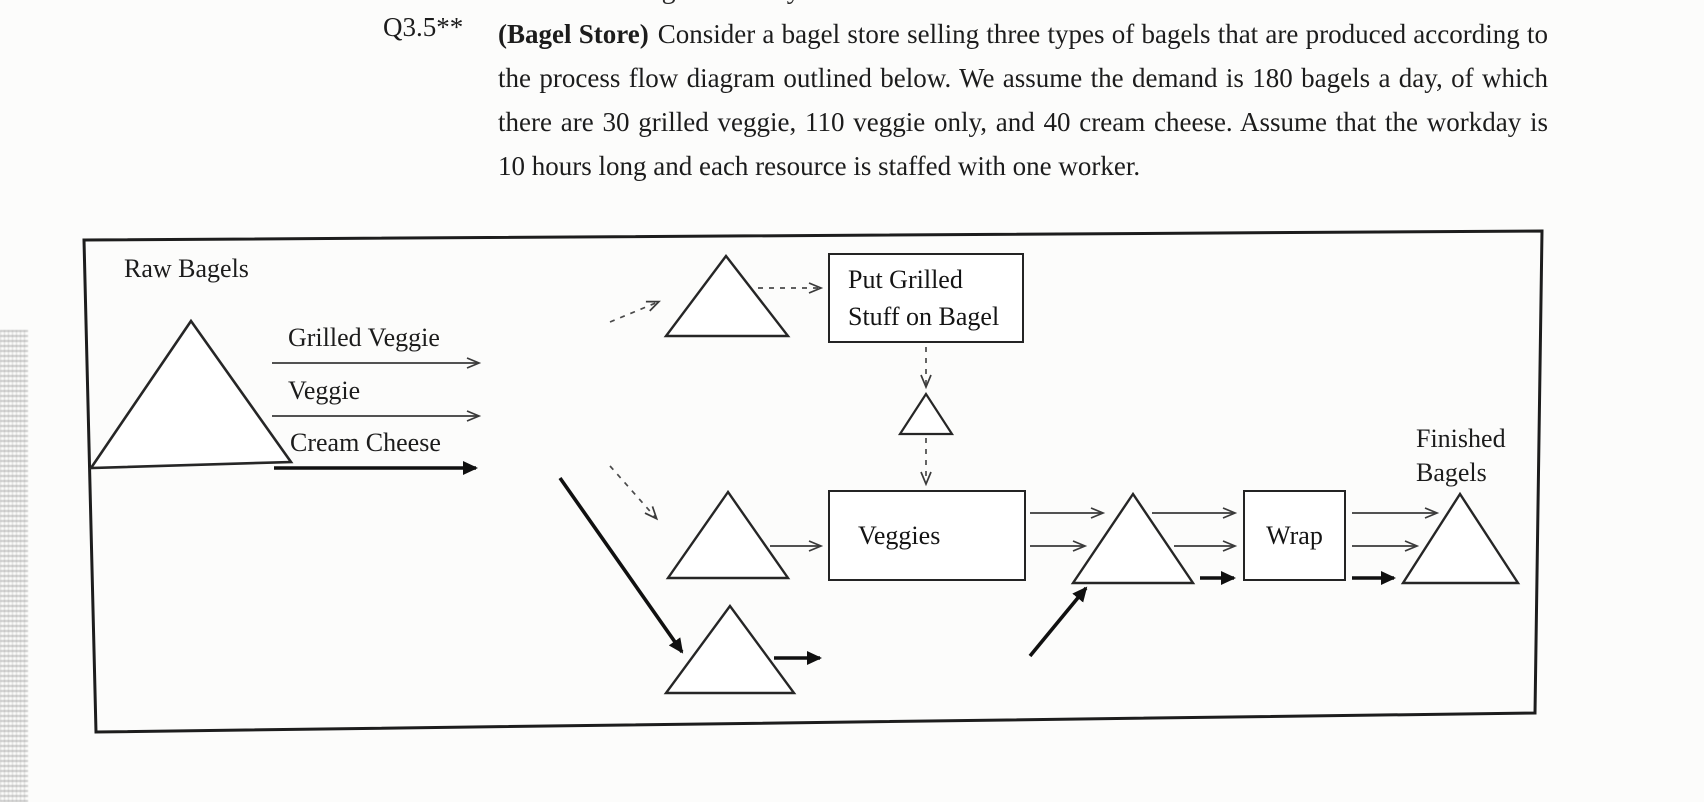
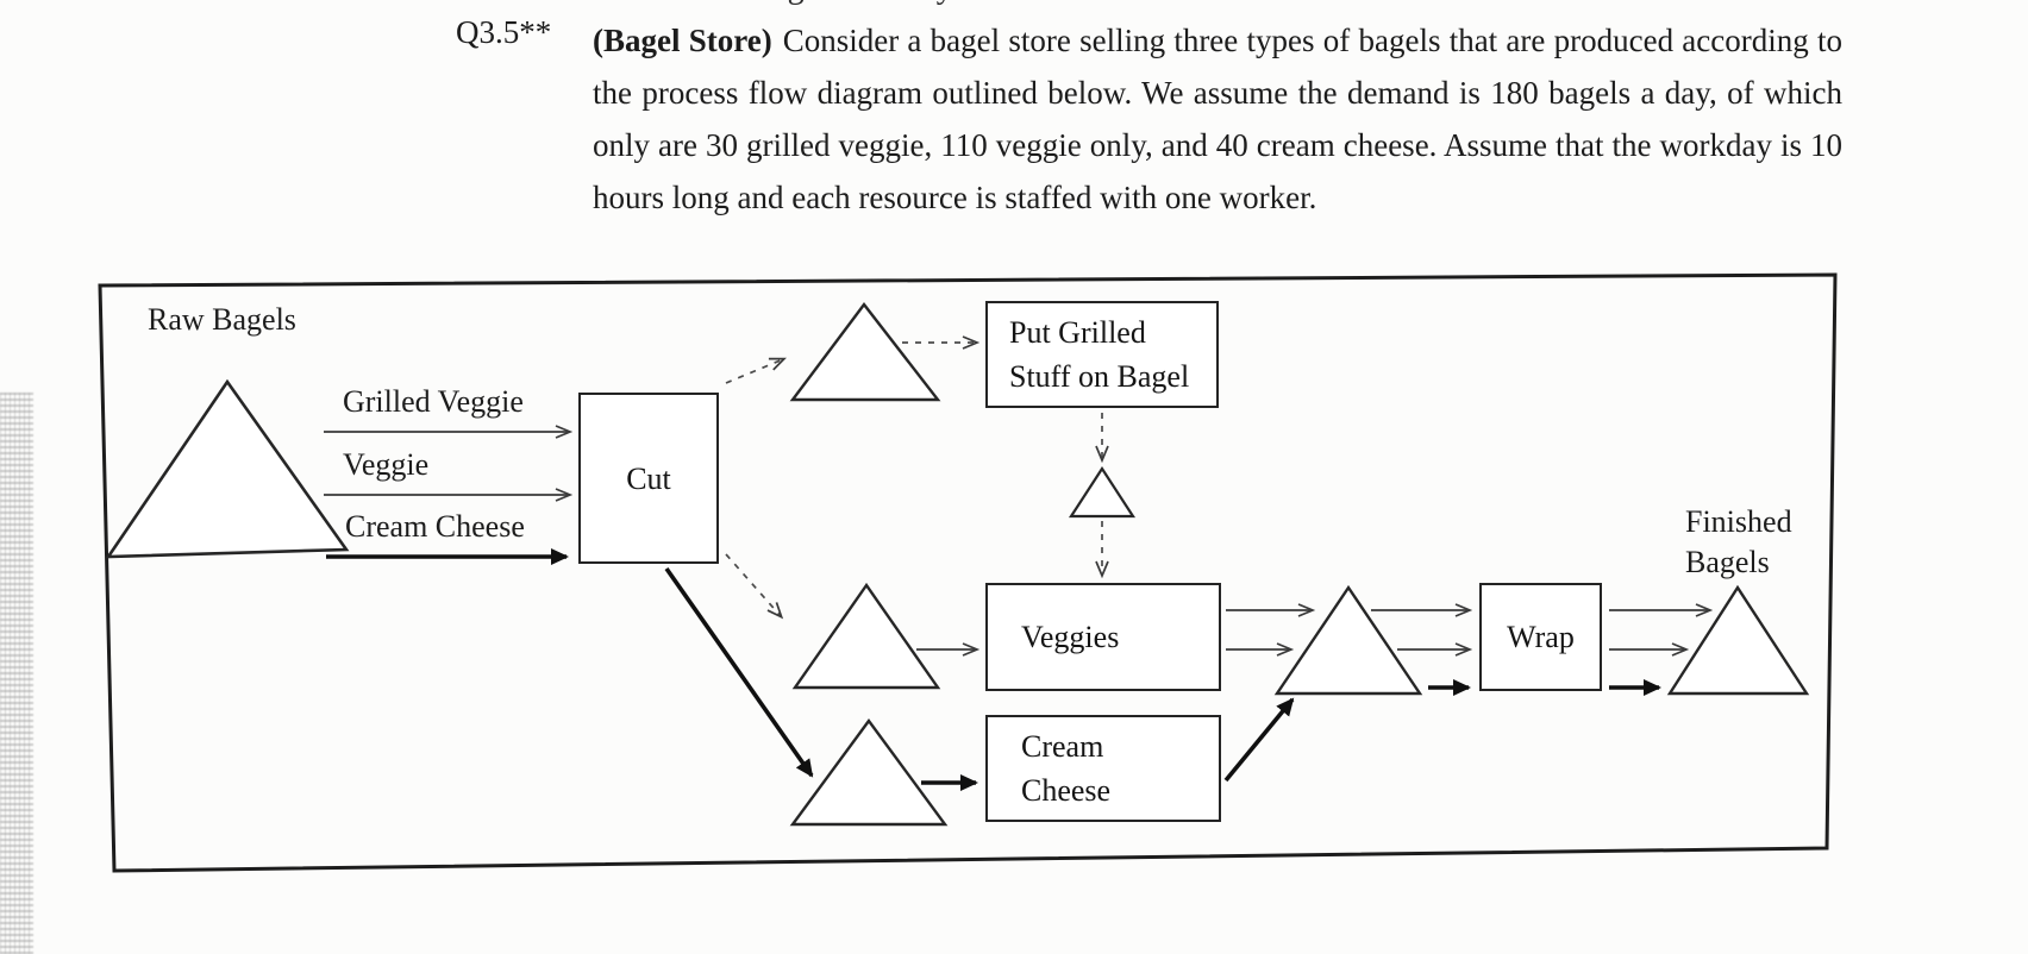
  Q3.5**
- (Bagel Store) Consider a bagel store selling three types of bagels that are produced according to the process flow diagram outlined below. We assume the demand is 180 bagels a day, of which there are 30 grilled veggie, 110 veggie only, and 40 cream cheese. Assume that the workday is 10 hours long and each resource is staffed with one worker.
+ (Bagel Store) Consider a bagel store selling three types of bagels that are produced according to the process flow diagram outlined below. We assume the demand is 180 bagels a day, of which only are 30 grilled veggie, 110 veggie only, and 40 cream cheese. Assume that the workday is 10 hours long and each resource is staffed with one worker.
  Raw Bagels
  Grilled Veggie
  Veggie
  Cream Cheese
  Finished
  Bagels
+ Cut
  Put Grilled
  Stuff on Bagel
  Veggies
+ Cream
+ Cheese
  Wrap
